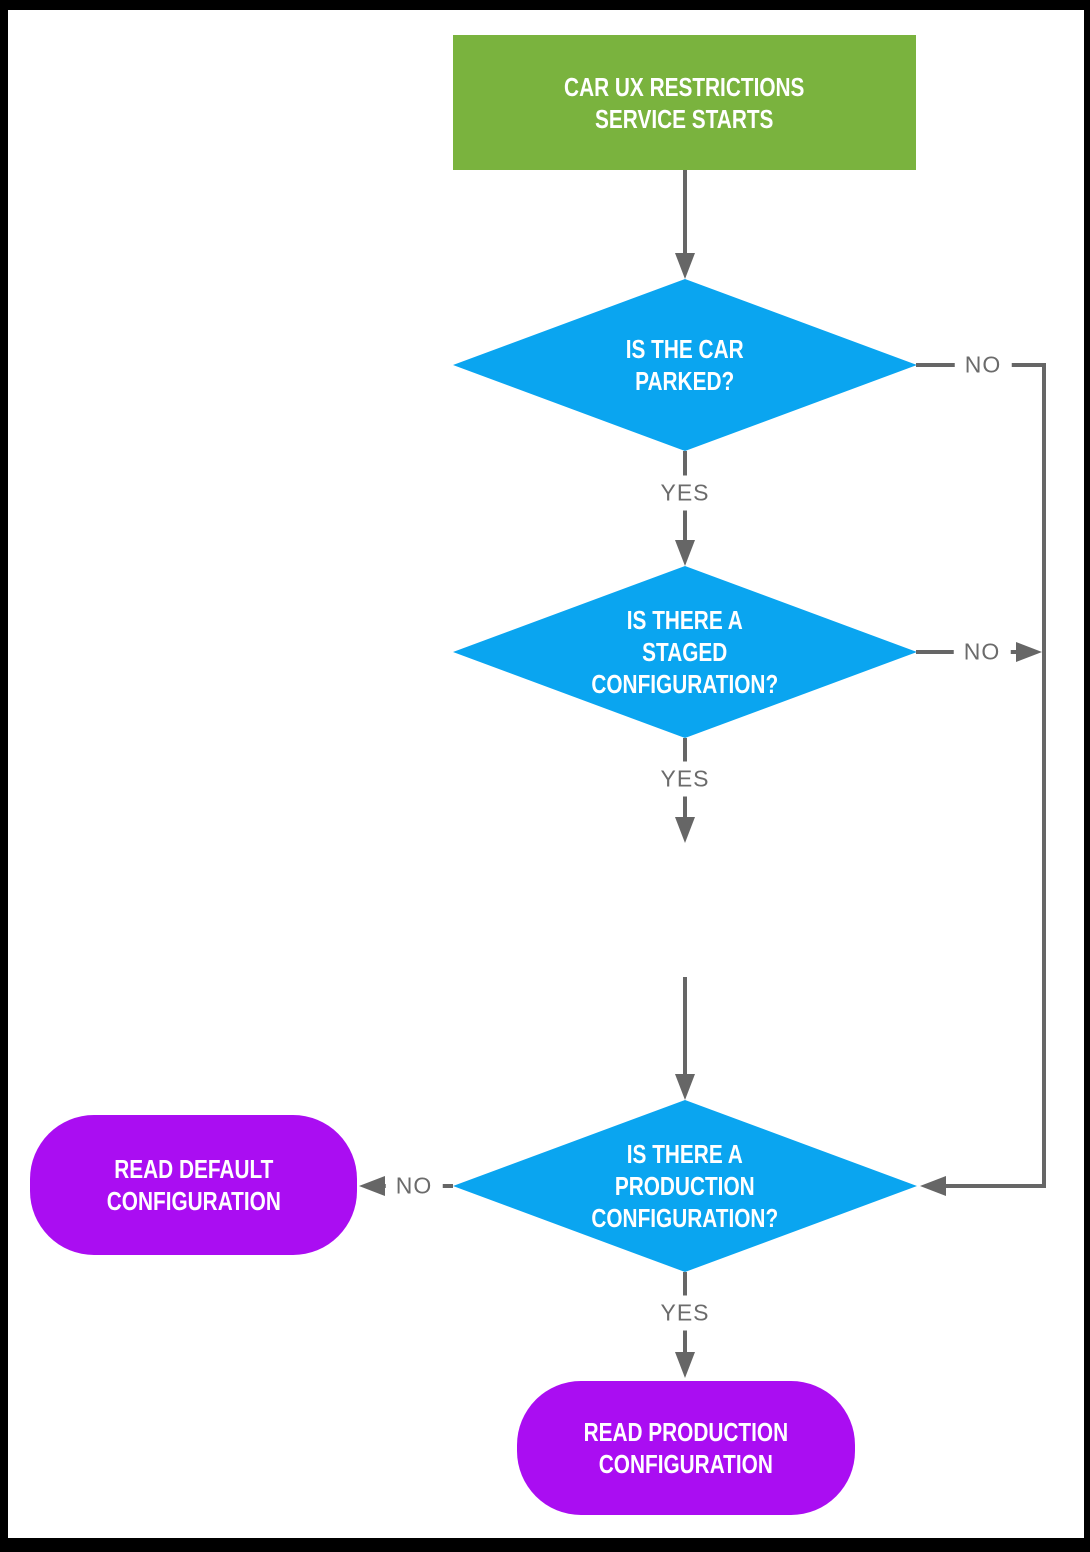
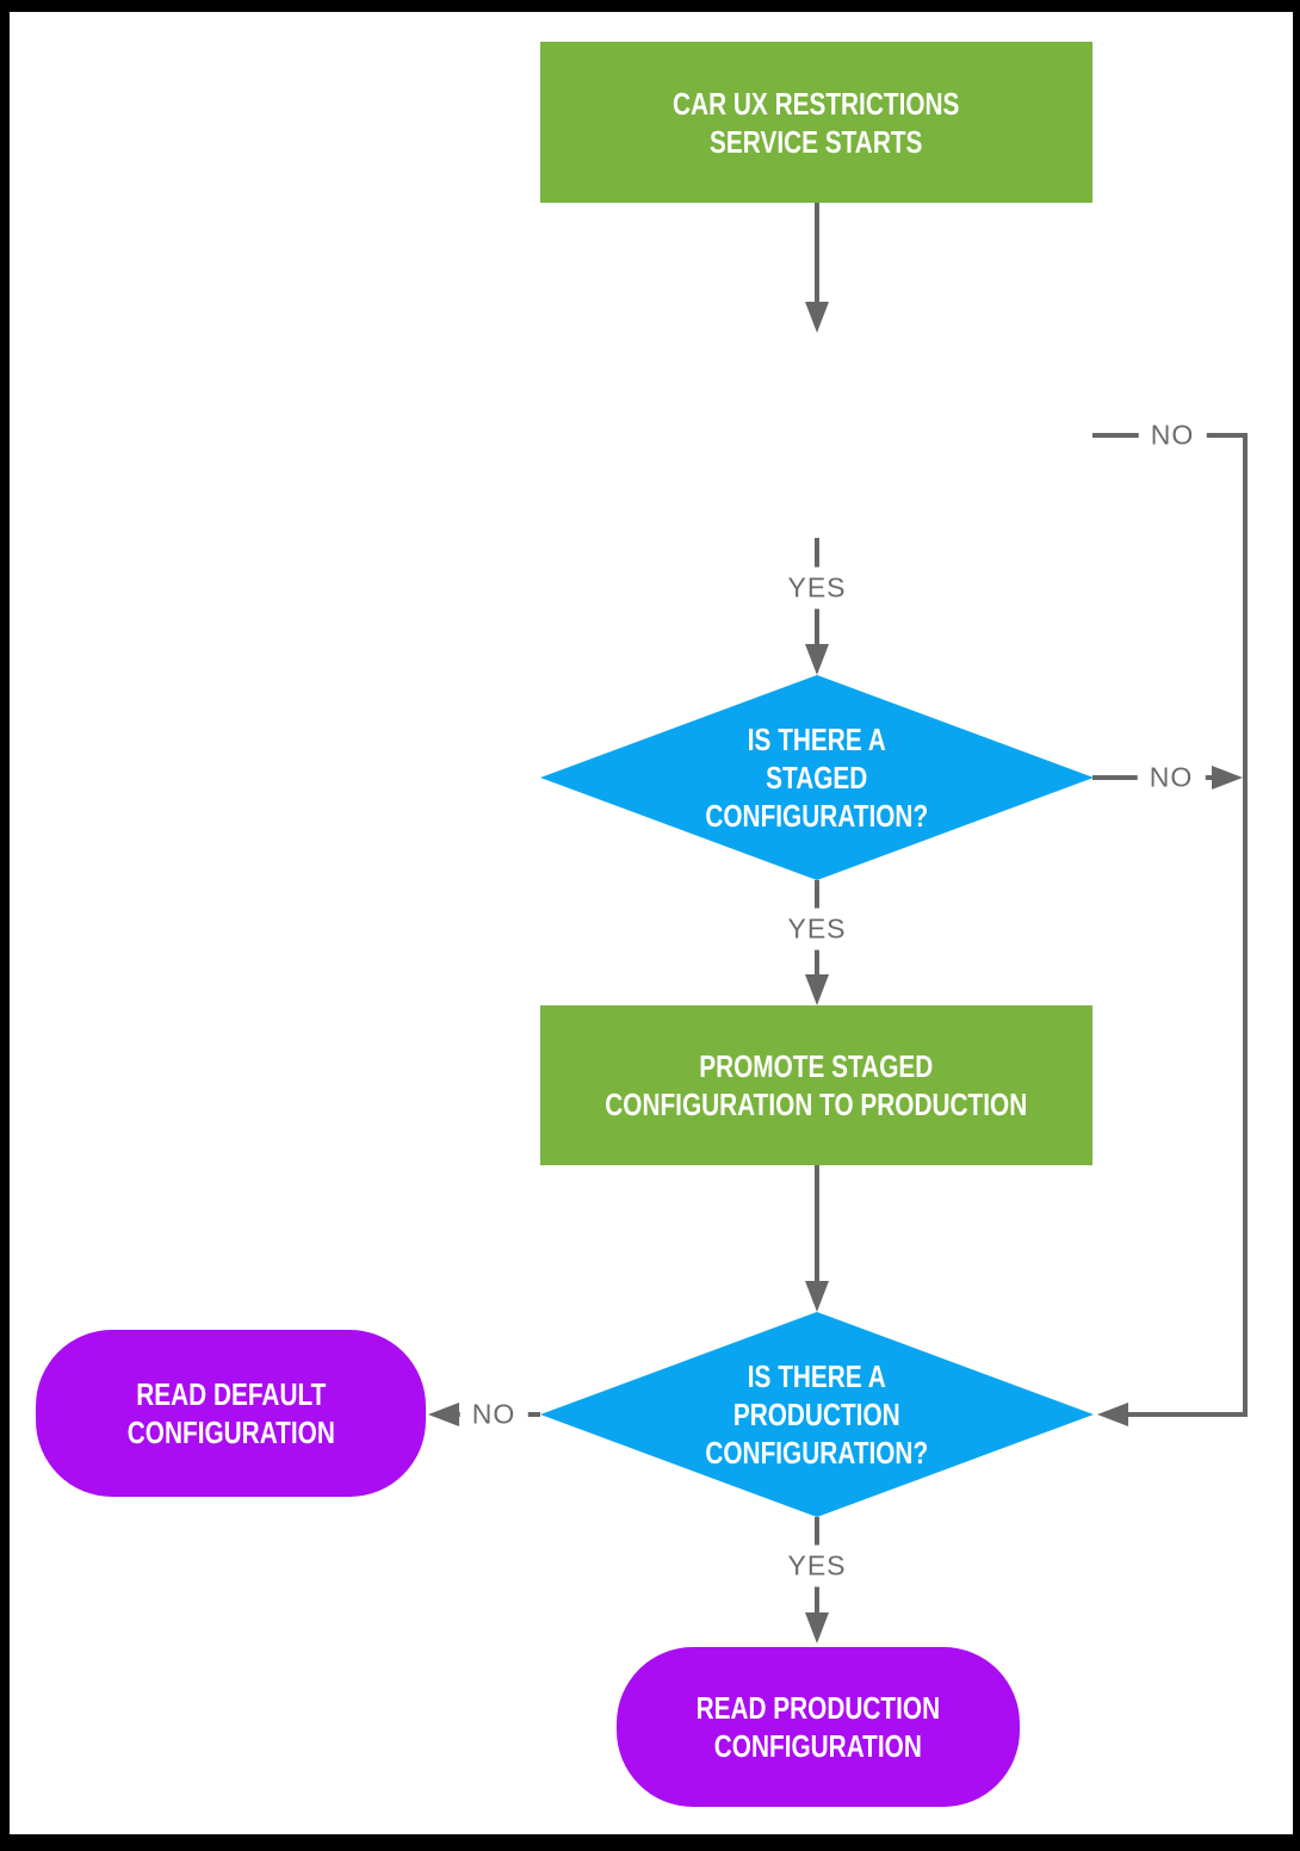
  CAR UX RESTRICTIONS
  SERVICE STARTS
- IS THE CAR
- PARKED?
  NO
  YES
  IS THERE A
  STAGED
  CONFIGURATION?
  NO
  YES
+ PROMOTE STAGED
+ CONFIGURATION TO PRODUCTION
  IS THERE A
  PRODUCTION
  CONFIGURATION?
  NO
  READ DEFAULT
  CONFIGURATION
  YES
  READ PRODUCTION
  CONFIGURATION
